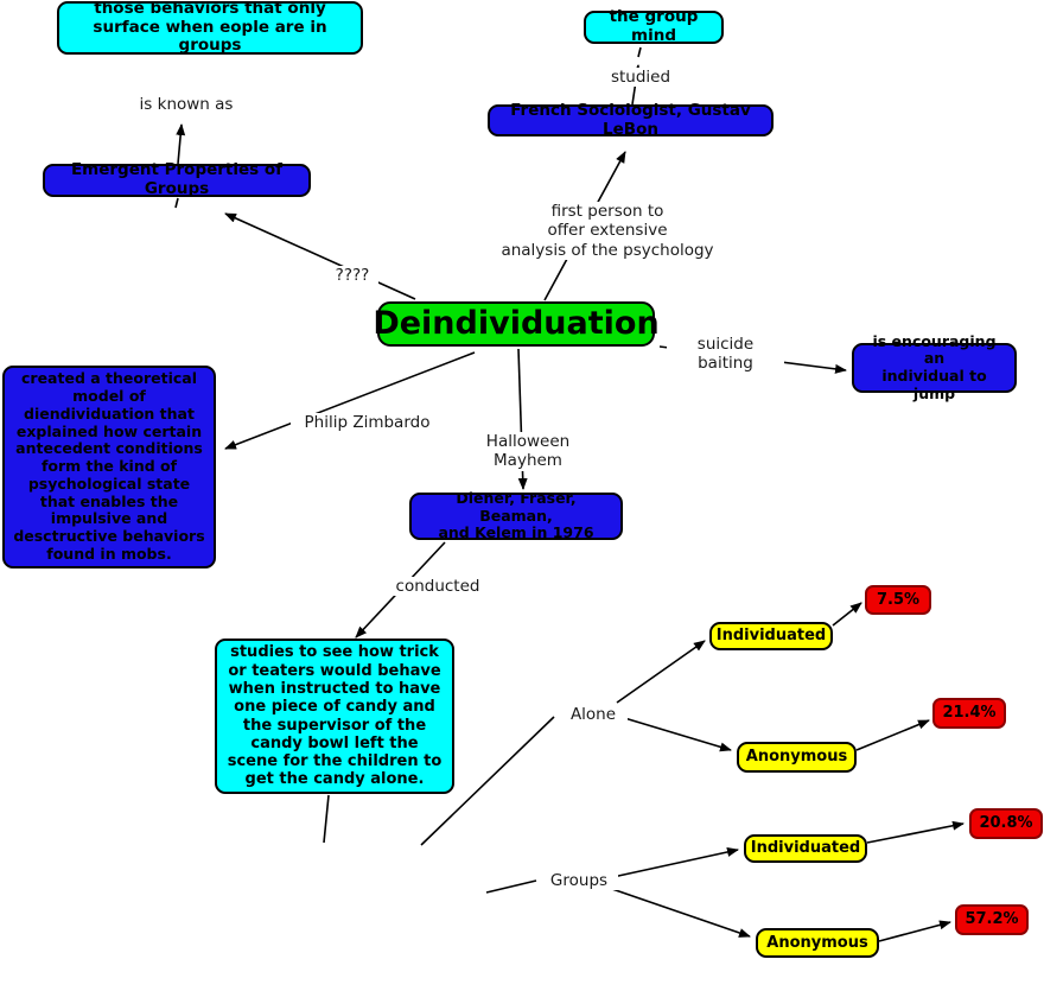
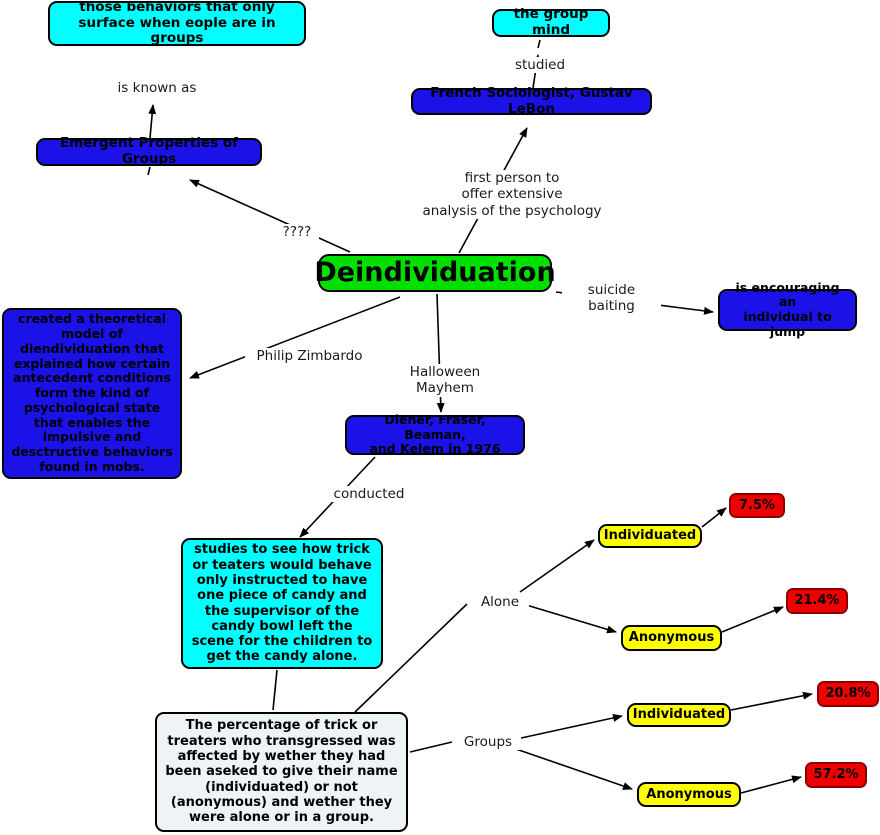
  those behaviors that only
  surface when eople are in groups
  the group mind
  French Sociologist, Gustav LeBon
  Emergent Properties of Groups
  Deindividuation
  is encouraging an
  individual to jump
  created a theoretical model of diendividuation that explained how certain antecedent conditions form the kind of psychological state that enables the impulsive and desctructive behaviors found in mobs.
  Diener, Fraser, Beaman,
  and Kelem in 1976
- studies to see how trick or teaters would behave when instructed to have one piece of candy and the supervisor of the candy bowl left the scene for the children to get the candy alone.
+ studies to see how trick or teaters would behave only instructed to have one piece of candy and the supervisor of the candy bowl left the scene for the children to get the candy alone.
+ The percentage of trick or treaters who transgressed was affected by wether they had been aseked to give their name (individuated) or not (anonymous) and wether they were alone or in a group.
  Individuated
  Anonymous
  Individuated
  Anonymous
  7.5%
  21.4%
  20.8%
  57.2%
  is known as
  studied
  first person to
  offer extensive
  analysis of the psychology
  ????
  suicide baiting
  Philip Zimbardo
  Halloween Mayhem
  conducted
  Alone
  Groups
